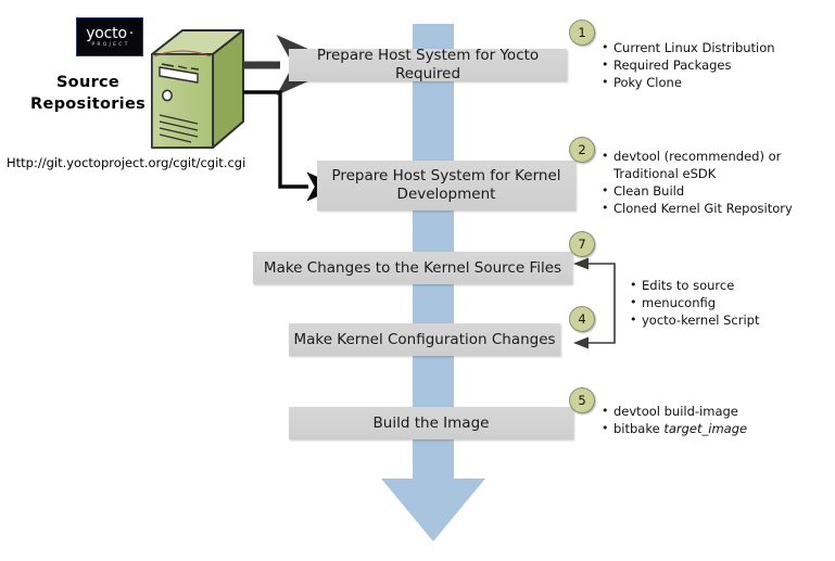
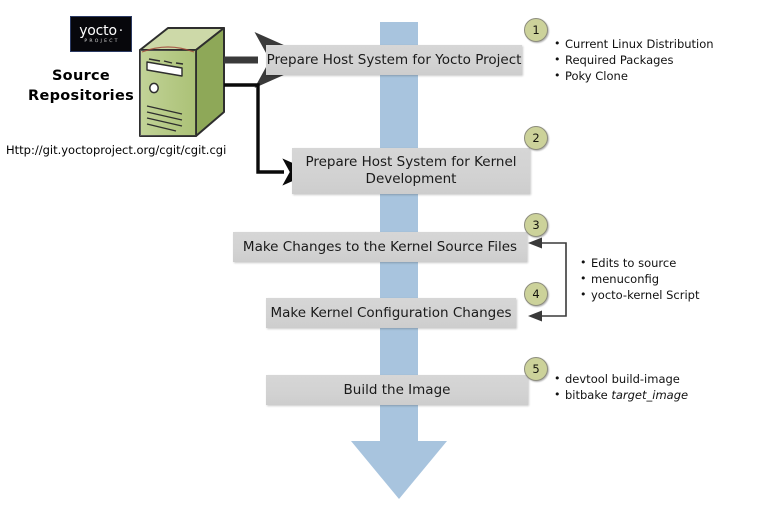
  yocto ·
  Source
  Repositories
  Http://git.yoctoproject.org/cgit/cgit.cgi
- Prepare Host System for Yocto Required
+ Prepare Host System for Yocto Project
  Prepare Host System for Kernel Development
  Make Changes to the Kernel Source Files
  Make Kernel Configuration Changes
  Build the Image
  1
  2
- 7
+ 3
  4
  5
  Current Linux Distribution
  Required Packages
  Poky Clone
- devtool (recommended) or Traditional eSDK
- Clean Build
- Cloned Kernel Git Repository
  Edits to source
  menuconfig
  yocto-kernel Script
  devtool build-image
  bitbake target_image
